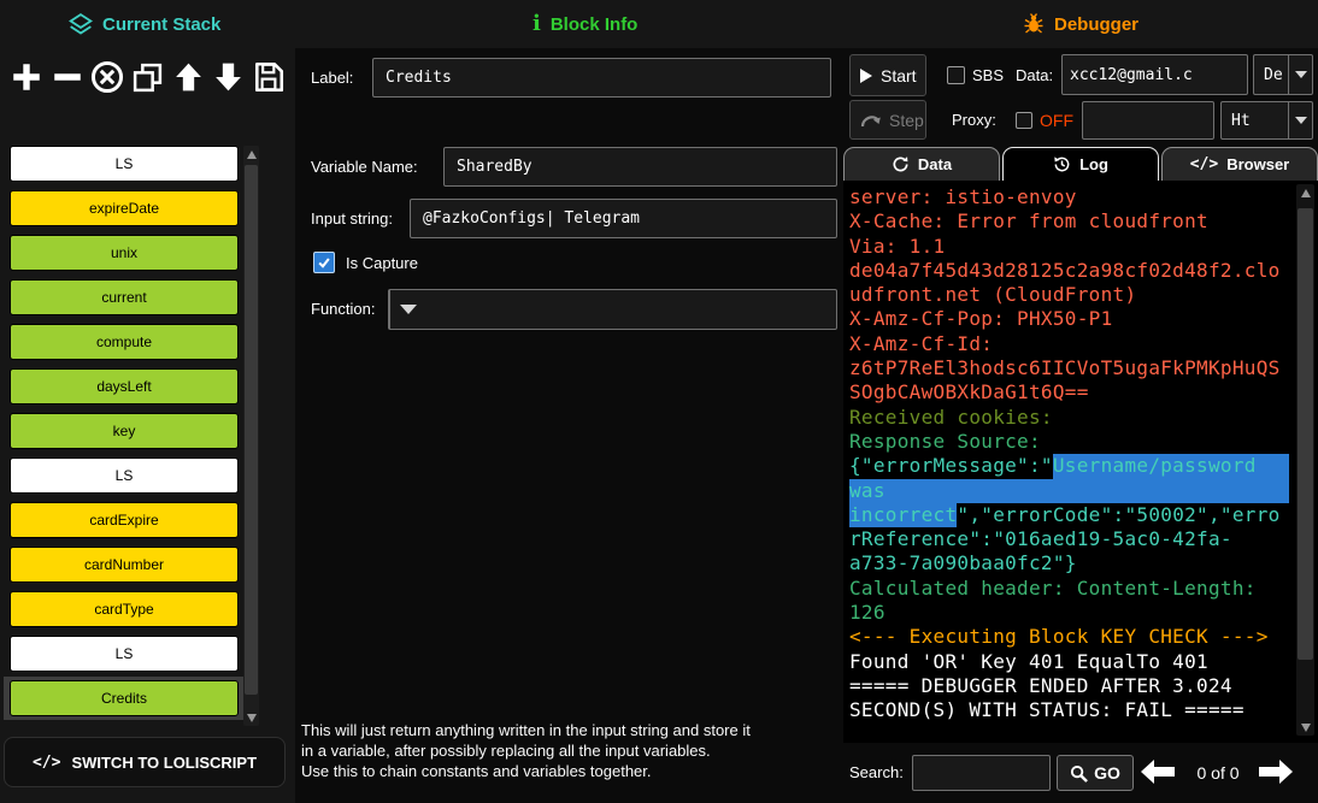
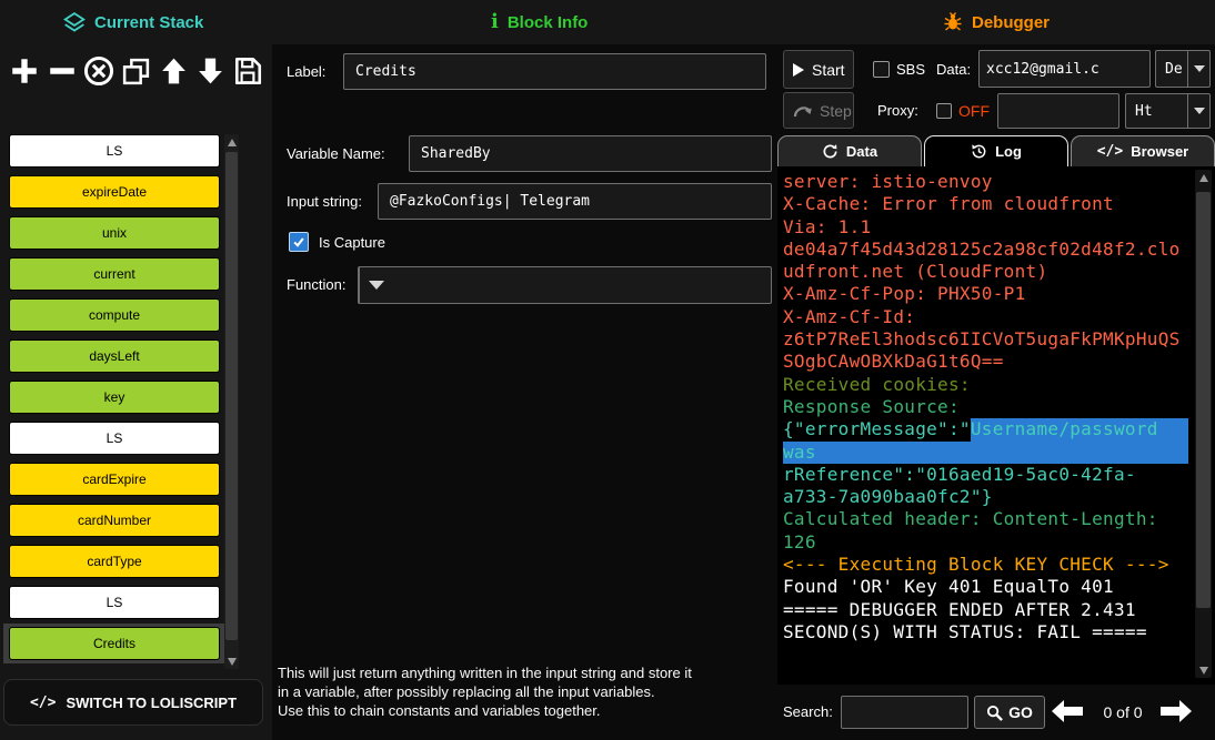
  Current Stack
  i
  Block Info
  Debugger
  LS
  expireDate
  unix
  current
  compute
  daysLeft
  key
  LS
  cardExpire
  cardNumber
  cardType
  LS
  Credits
  </>
  SWITCH TO LOLISCRIPT
  Label:
  Credits
  Variable Name:
  SharedBy
  Input string:
  @FazkoConfigs| Telegram
  Is Capture
  Function:
  This will just return anything written in the input string and store it
  in a variable, after possibly replacing all the input variables.
  Use this to chain constants and variables together.
  Start
  SBS
  Data:
  xcc12@gmail.c
  De
  Step
  Proxy:
  OFF
  Ht
  Data
  Log
  </>
  Browser
  server: istio-envoy
  X-Cache: Error from cloudfront
  Via: 1.1
  de04a7f45d43d28125c2a98cf02d48f2.clo
  udfront.net (CloudFront)
  X-Amz-Cf-Pop: PHX50-P1
  X-Amz-Cf-Id:
  z6tP7ReEl3hodsc6IICVoT5ugaFkPMKpHuQS
  SOgbCAwOBXkDaG1t6Q==
  Received cookies:
  Response Source:
  {"errorMessage":"
  Username/password
  was
- incorrect
- ","errorCode":"50002","erro
  rReference":"016aed19-5ac0-42fa-
  a733-7a090baa0fc2"}
  Calculated header: Content-Length:
  126
  <--- Executing Block KEY CHECK --->
  Found 'OR' Key 401 EqualTo 401
- ===== DEBUGGER ENDED AFTER 3.024
+ ===== DEBUGGER ENDED AFTER 2.431
  SECOND(S) WITH STATUS: FAIL =====
  Search:
  GO
  0 of 0
